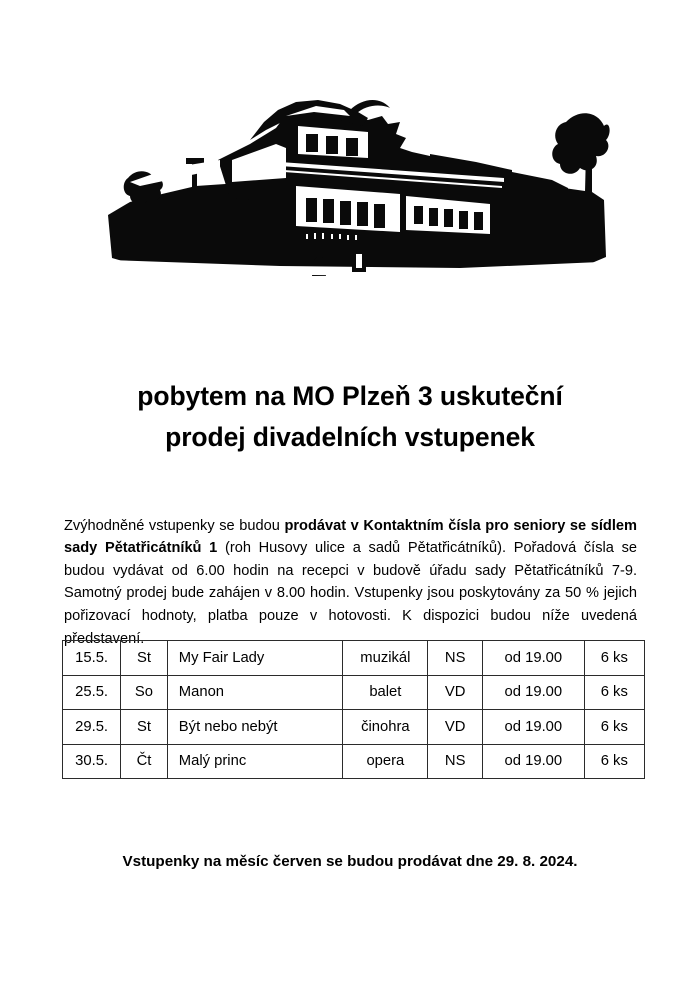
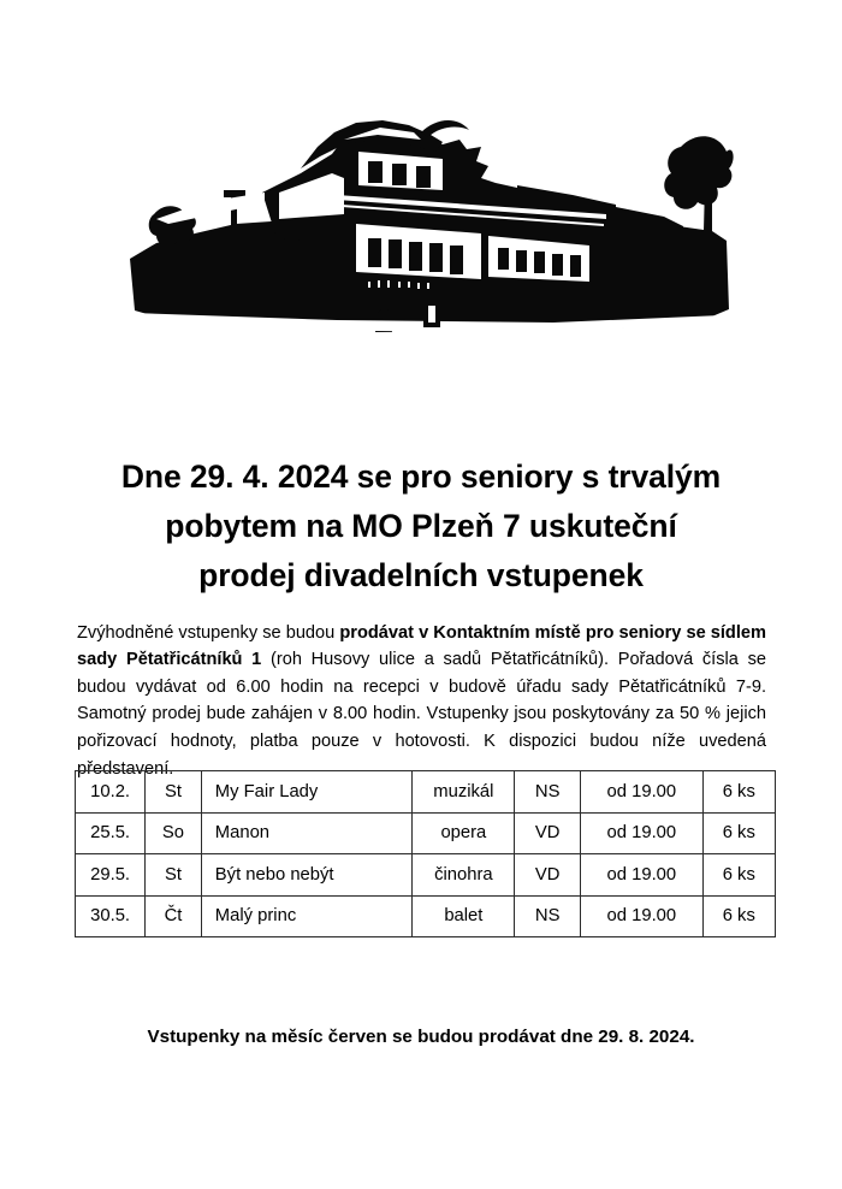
+ Dne 29. 4. 2024 se pro seniory s trvalým
- pobytem na MO Plzeň 3 uskuteční
+ pobytem na MO Plzeň 7 uskuteční
  prodej divadelních vstupenek
- Zvýhodněné vstupenky se budou prodávat v Kontaktním čísla pro seniory se sídlem sady Pětatřicátníků 1 (roh Husovy ulice a sadů Pětatřicátníků). Pořadová čísla se budou vydávat od 6.00 hodin na recepci v budově úřadu sady Pětatřicátníků 7-9. Samotný prodej bude zahájen v 8.00 hodin. Vstupenky jsou poskytovány za 50 % jejich pořizovací hodnoty, platba pouze v hotovosti. K dispozici budou níže uvedená představení.
+ Zvýhodněné vstupenky se budou prodávat v Kontaktním místě pro seniory se sídlem sady Pětatřicátníků 1 (roh Husovy ulice a sadů Pětatřicátníků). Pořadová čísla se budou vydávat od 6.00 hodin na recepci v budově úřadu sady Pětatřicátníků 7-9. Samotný prodej bude zahájen v 8.00 hodin. Vstupenky jsou poskytovány za 50 % jejich pořizovací hodnoty, platba pouze v hotovosti. K dispozici budou níže uvedená představení.
- 15.5.	St	My Fair Lady	muzikál	NS	od 19.00	6 ks
+ 10.2.	St	My Fair Lady	muzikál	NS	od 19.00	6 ks
- 25.5.	So	Manon	balet	VD	od 19.00	6 ks
+ 25.5.	So	Manon	opera	VD	od 19.00	6 ks
  29.5.	St	Být nebo nebýt	činohra	VD	od 19.00	6 ks
- 30.5.	Čt	Malý princ	opera	NS	od 19.00	6 ks
+ 30.5.	Čt	Malý princ	balet	NS	od 19.00	6 ks
  Vstupenky na měsíc červen se budou prodávat dne 29. 8. 2024.
